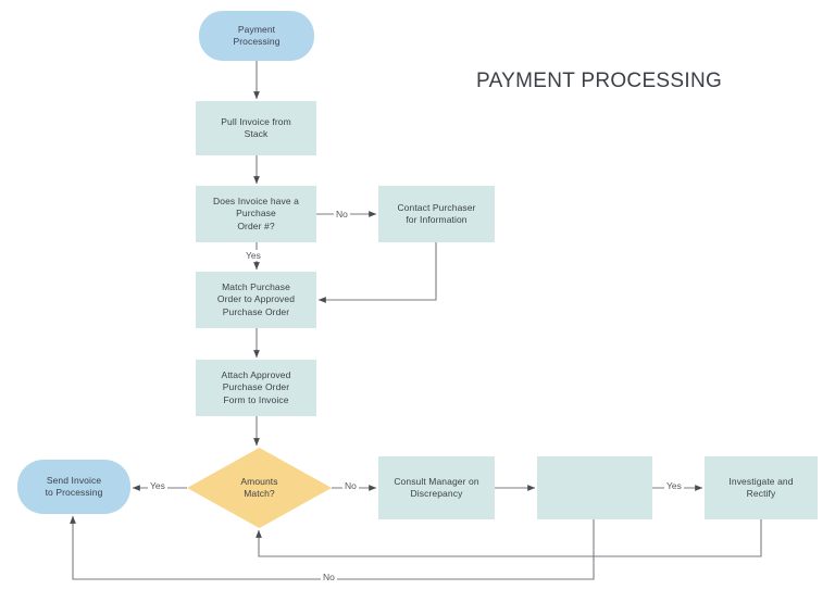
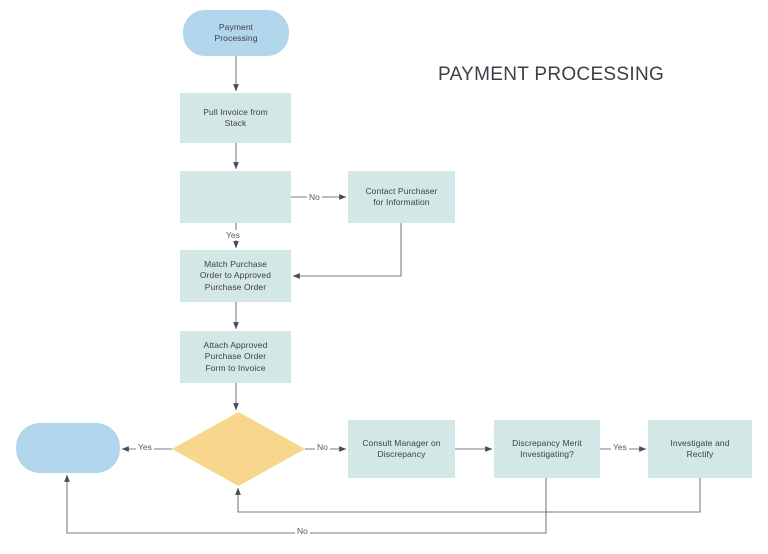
  Payment
  Processing
  Pull Invoice from
  Stack
- Does Invoice have a
- Purchase
- Order #?
  Contact Purchaser
  for Information
  Match Purchase
  Order to Approved
  Purchase Order
  Attach Approved
  Purchase Order
  Form to Invoice
- Amounts
- Match?
- Send Invoice
- to Processing
  Consult Manager on
  Discrepancy
+ Discrepancy Merit
+ Investigating?
  Investigate and
  Rectify
  No
  Yes
  Yes
  No
  Yes
  No
  PAYMENT PROCESSING
